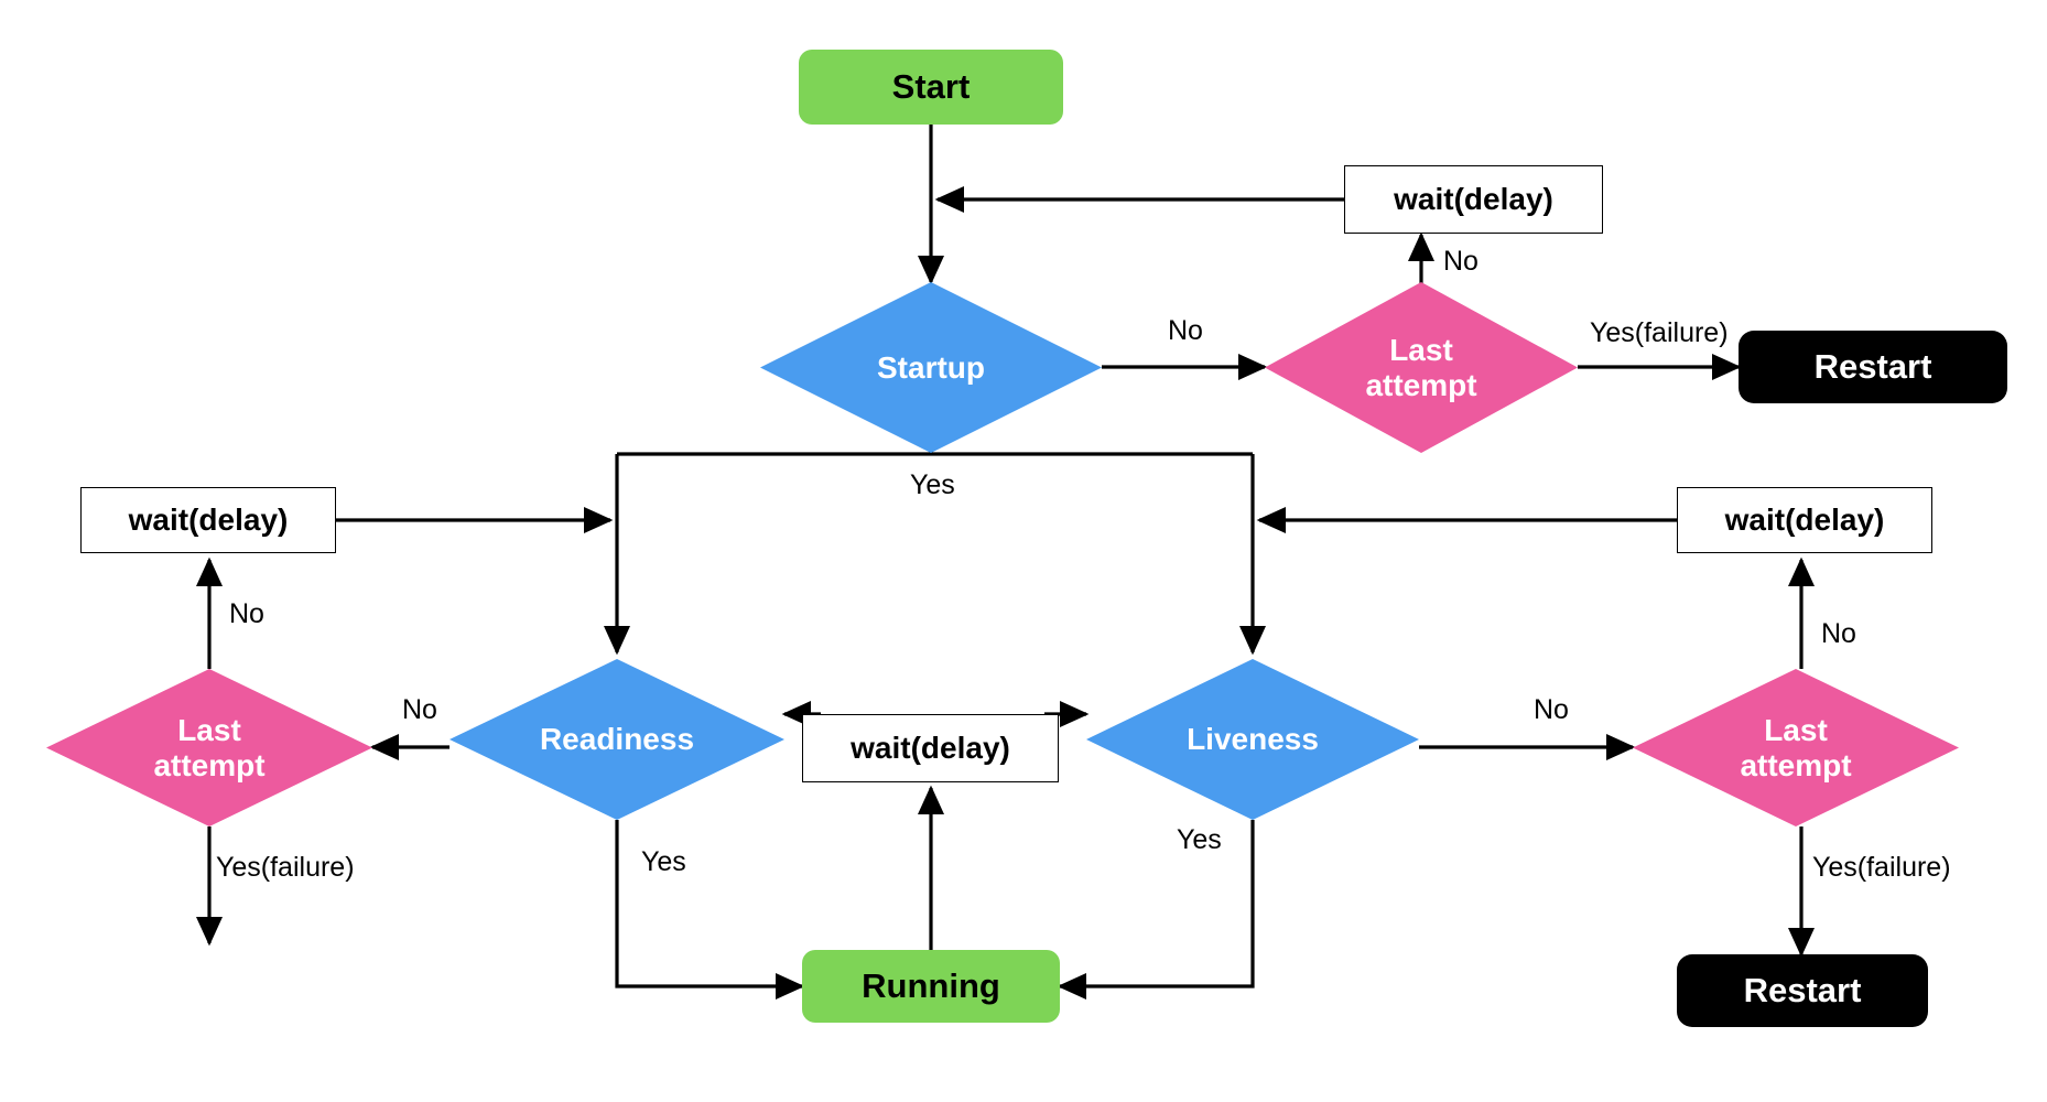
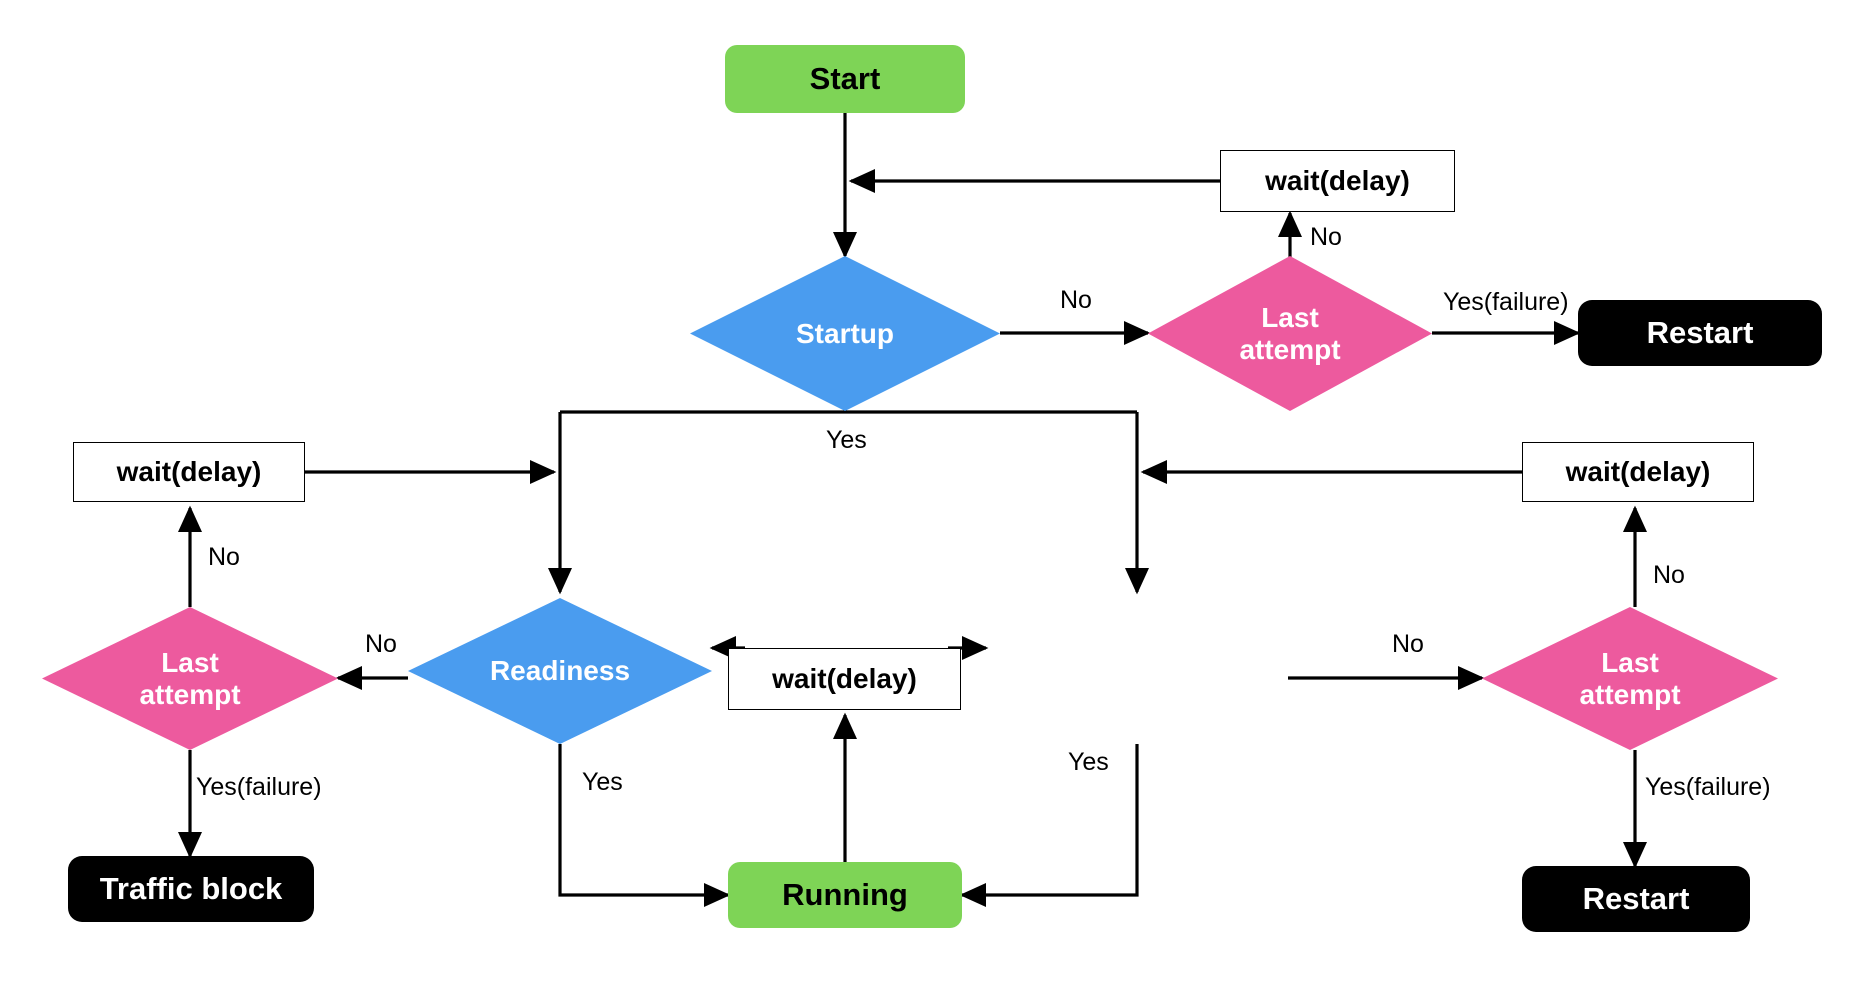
  Start
  wait(delay)
  Startup
  Last
  attempt
  Restart
  wait(delay)
  wait(delay)
  Last
  attempt
  Readiness
  wait(delay)
- Liveness
  Last
  attempt
+ Traffic block
  Running
  Restart
  No
  No
  Yes(failure)
  Yes
  No
  No
  Yes(failure)
  Yes
  No
  No
  Yes(failure)
  Yes
